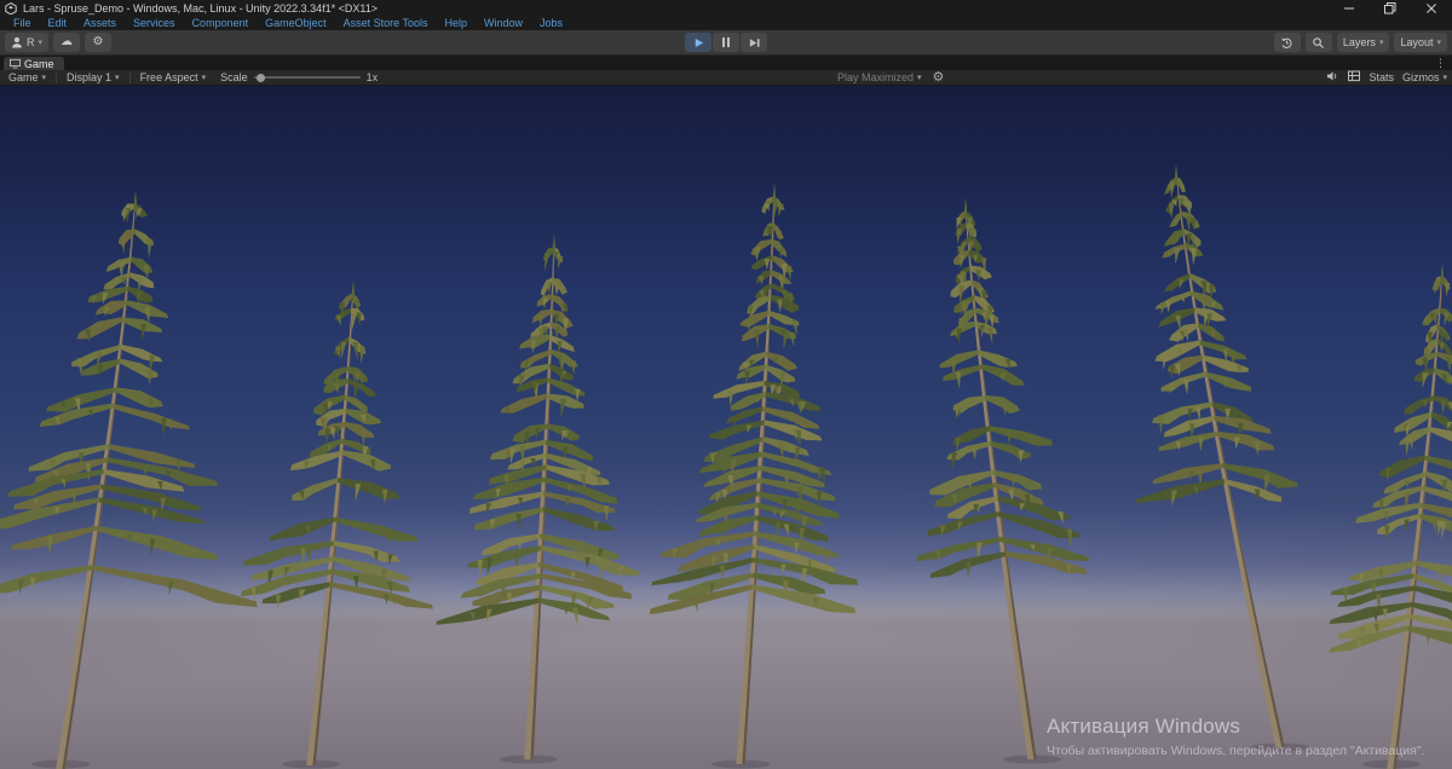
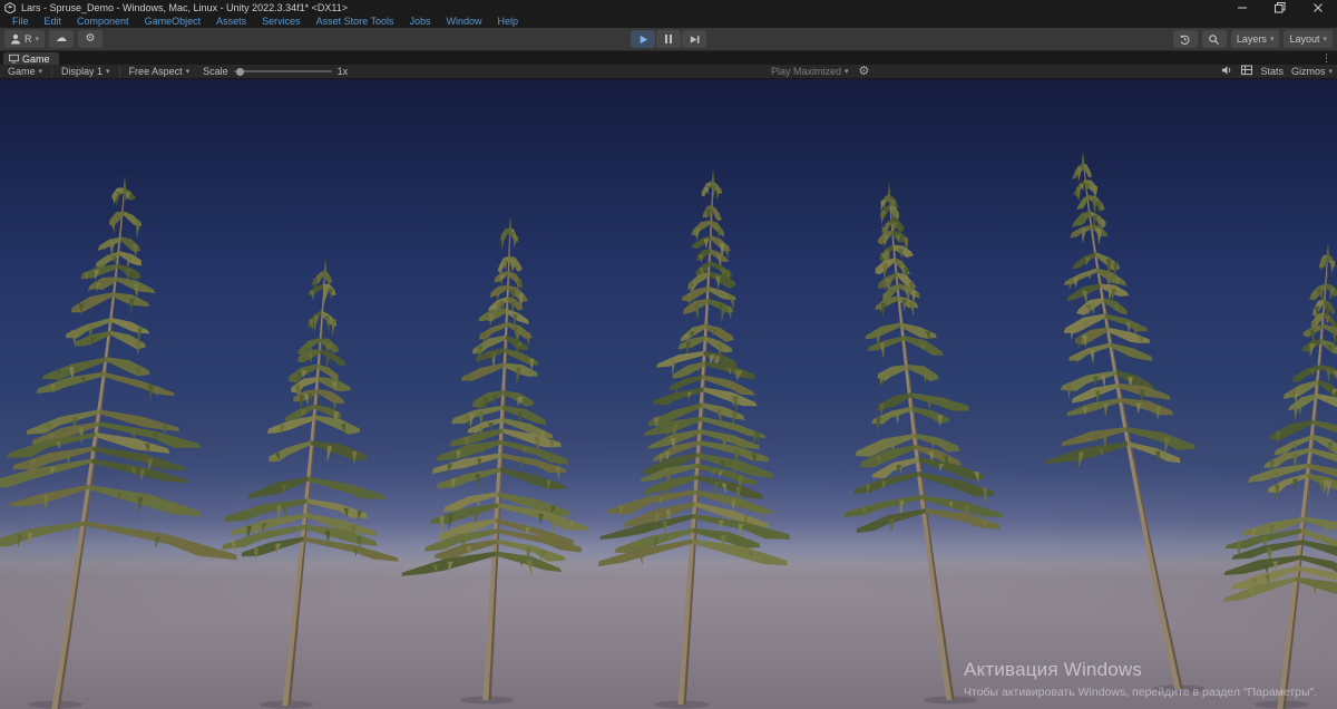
  Lars - Spruse_Demo - Windows, Mac, Linux - Unity 2022.3.34f1* <DX11>
  File
  Edit
- Assets
+ Component
- Services
+ GameObject
- Component
+ Assets
- GameObject
+ Services
  Asset Store Tools
- Help
+ Jobs
  Window
- Jobs
+ Help
  R
  ☁
  ⚙
  Layers
  Layout
  Game
  ⋮
  Game
  Display 1
  Free Aspect
  Scale
  1x
  Play Maximized
  ⚙
  Stats
  Gizmos
  Активация Windows
- Чтобы активировать Windows, перейдите в раздел "Активация".
+ Чтобы активировать Windows, перейдите в раздел "Параметры".
